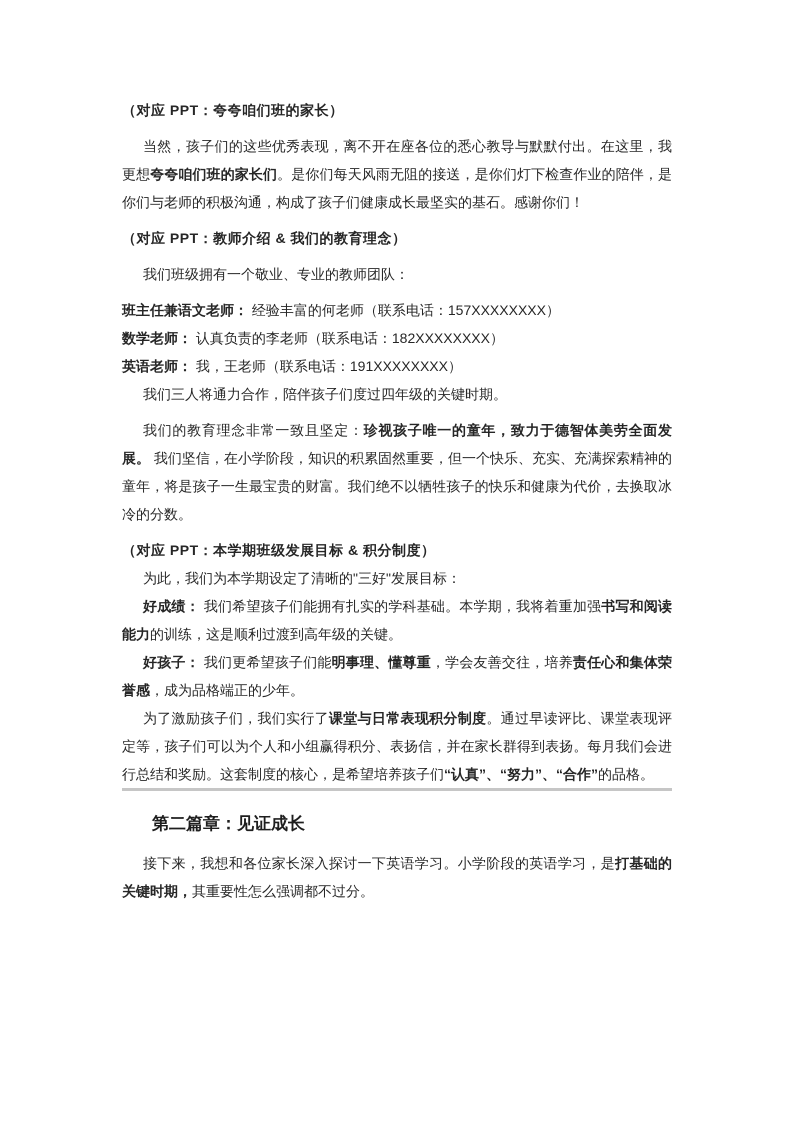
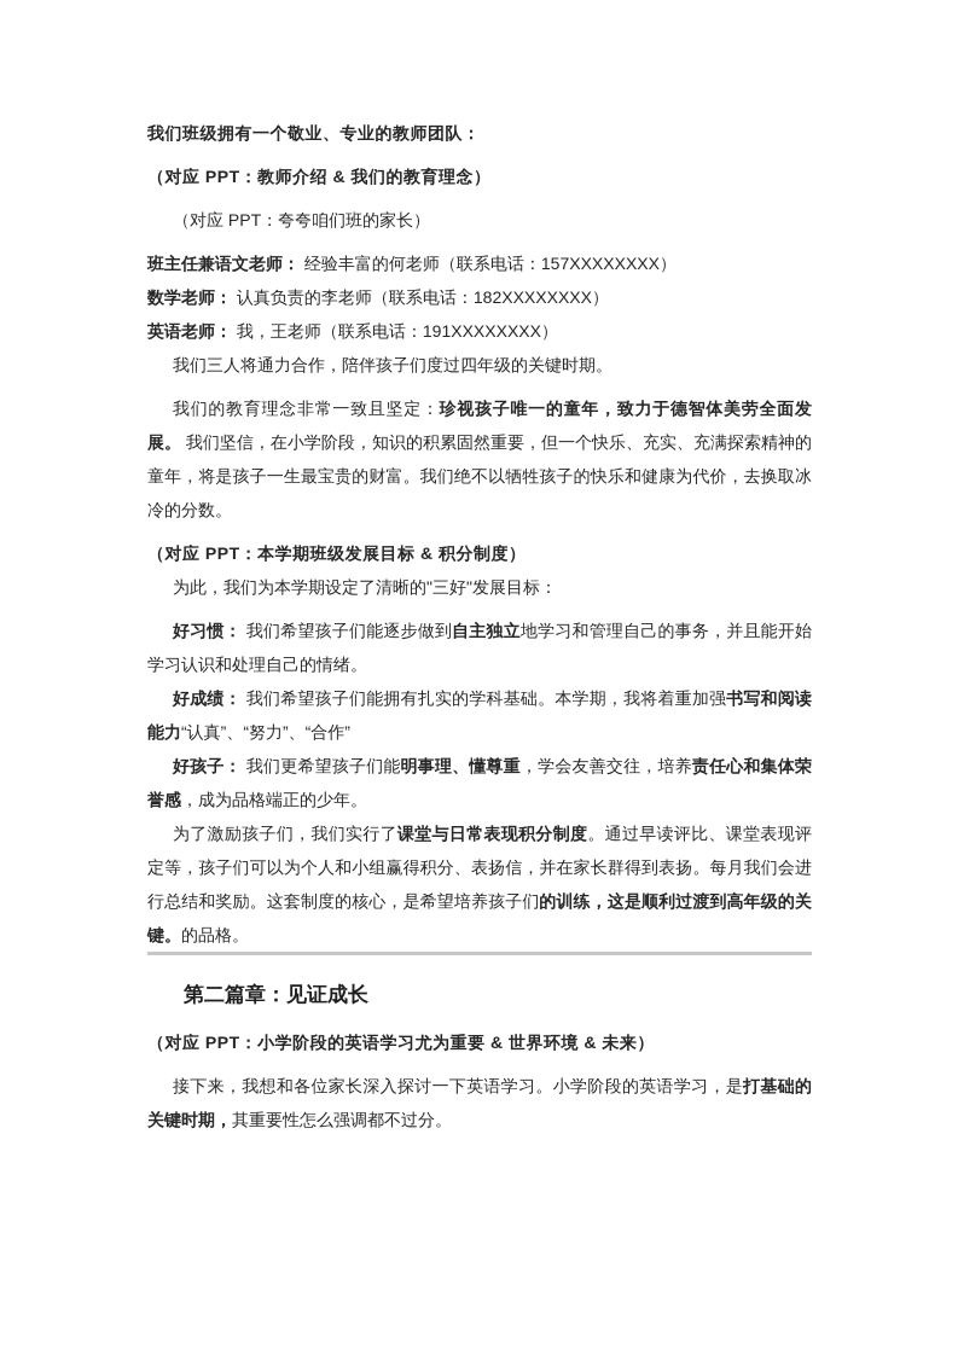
- （对应 PPT：夸夸咱们班的家长）
+ 我们班级拥有一个敬业、专业的教师团队：
- 当然，孩子们的这些优秀表现，离不开在座各位的悉心教导与默默付出。在这里，我更想夸夸咱们班的家长们。是你们每天风雨无阻的接送，是你们灯下检查作业的陪伴，是你们与老师的积极沟通，构成了孩子们健康成长最坚实的基石。感谢你们！
  （对应 PPT：教师介绍 & 我们的教育理念）
- 我们班级拥有一个敬业、专业的教师团队：
+ （对应 PPT：夸夸咱们班的家长）
  班主任兼语文老师： 经验丰富的何老师（联系电话：157XXXXXXXX）
  数学老师： 认真负责的李老师（联系电话：182XXXXXXXX）
  英语老师： 我，王老师（联系电话：191XXXXXXXX）
  我们三人将通力合作，陪伴孩子们度过四年级的关键时期。
  我们的教育理念非常一致且坚定：珍视孩子唯一的童年，致力于德智体美劳全面发展。 我们坚信，在小学阶段，知识的积累固然重要，但一个快乐、充实、充满探索精神的童年，将是孩子一生最宝贵的财富。我们绝不以牺牲孩子的快乐和健康为代价，去换取冰冷的分数。
  （对应 PPT：本学期班级发展目标 & 积分制度）
  为此，我们为本学期设定了清晰的"三好"发展目标：
+ 好习惯： 我们希望孩子们能逐步做到自主独立地学习和管理自己的事务，并且能开始学习认识和处理自己的情绪。
- 好成绩： 我们希望孩子们能拥有扎实的学科基础。本学期，我将着重加强书写和阅读能力的训练，这是顺利过渡到高年级的关键。
+ 好成绩： 我们希望孩子们能拥有扎实的学科基础。本学期，我将着重加强书写和阅读能力“认真”、“努力”、“合作”
  好孩子： 我们更希望孩子们能明事理、懂尊重，学会友善交往，培养责任心和集体荣誉感，成为品格端正的少年。
- 为了激励孩子们，我们实行了课堂与日常表现积分制度。通过早读评比、课堂表现评定等，孩子们可以为个人和小组赢得积分、表扬信，并在家长群得到表扬。每月我们会进行总结和奖励。这套制度的核心，是希望培养孩子们“认真”、“努力”、“合作”的品格。
+ 为了激励孩子们，我们实行了课堂与日常表现积分制度。通过早读评比、课堂表现评定等，孩子们可以为个人和小组赢得积分、表扬信，并在家长群得到表扬。每月我们会进行总结和奖励。这套制度的核心，是希望培养孩子们的训练，这是顺利过渡到高年级的关键。的品格。
  第二篇章：见证成长
+ （对应 PPT：小学阶段的英语学习尤为重要 & 世界环境 & 未来）
  接下来，我想和各位家长深入探讨一下英语学习。小学阶段的英语学习，是打基础的关键时期，其重要性怎么强调都不过分。
